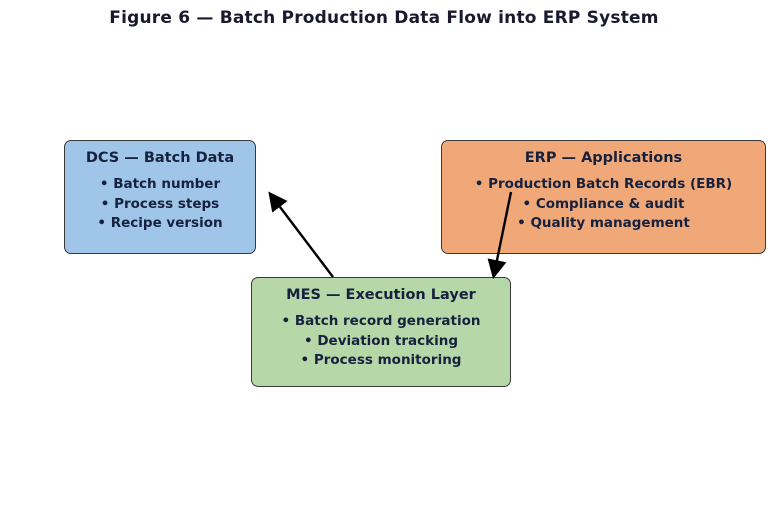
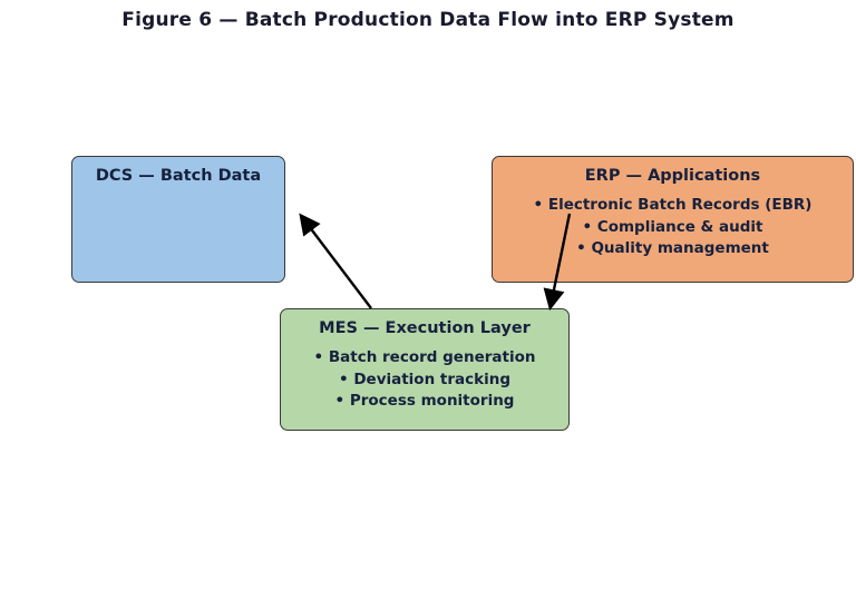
  Figure 6 — Batch Production Data Flow into ERP System
  DCS — Batch Data
- • Batch number
- • Process steps
- • Recipe version
  ERP — Applications
- • Production Batch Records (EBR)
+ • Electronic Batch Records (EBR)
  • Compliance & audit
  • Quality management
  MES — Execution Layer
  • Batch record generation
  • Deviation tracking
  • Process monitoring
